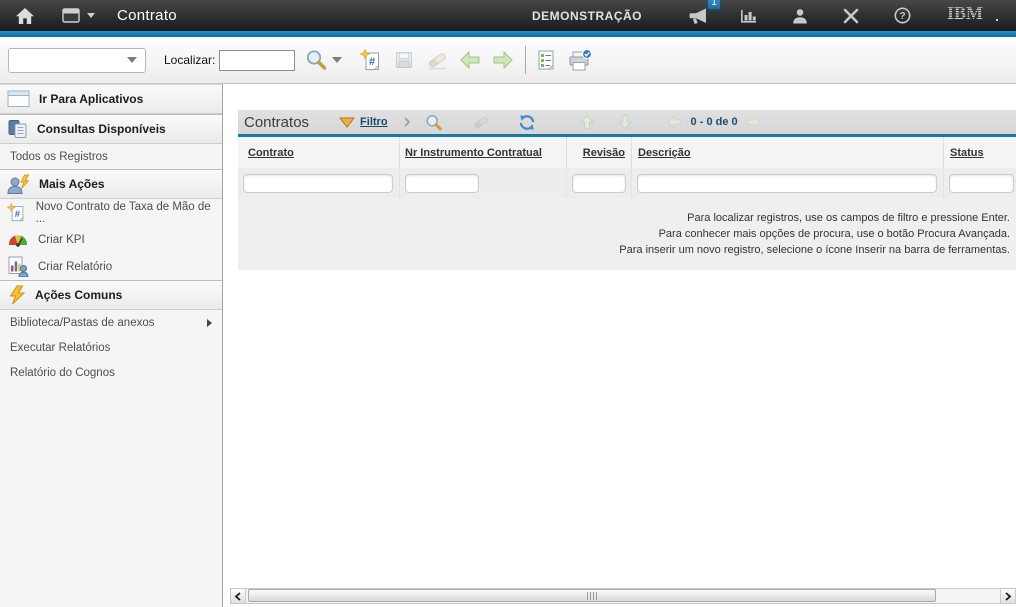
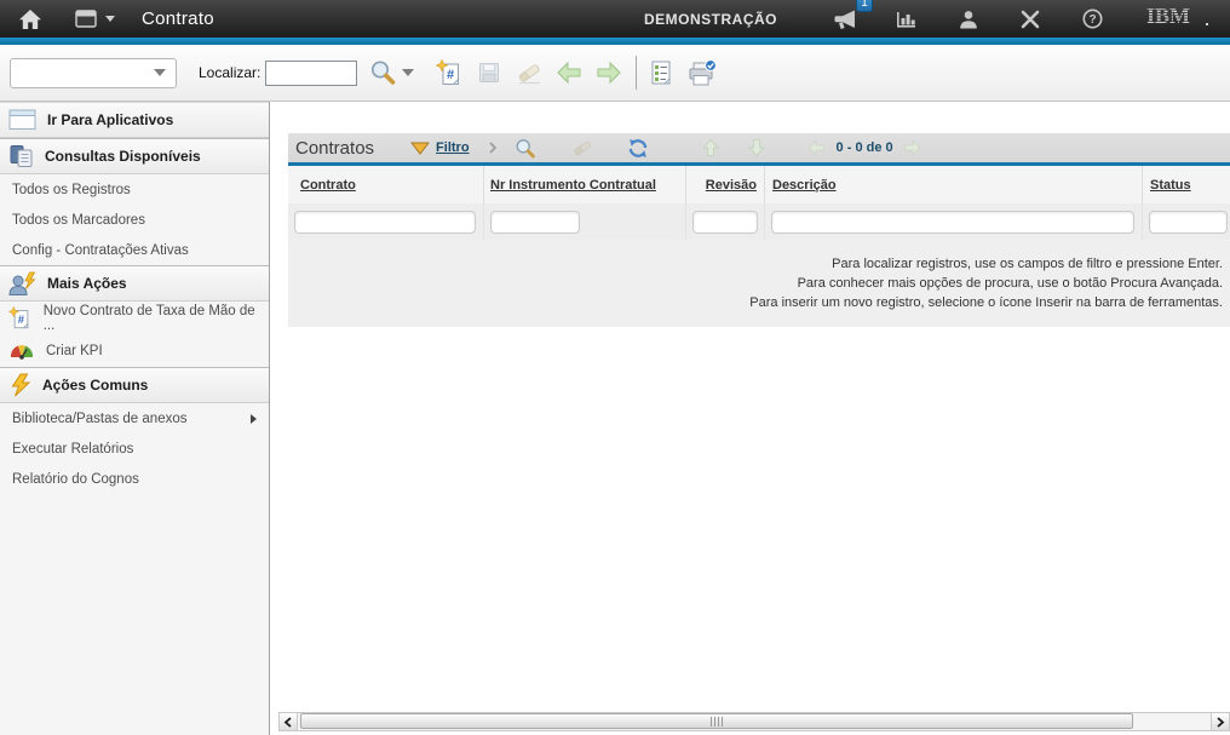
  Contrato
  DEMONSTRAÇÃO
  1
  ?
  Localizar:
  #
  Ir Para Aplicativos
  Consultas Disponíveis
  Todos os Registros
+ Todos os Marcadores
+ Config - Contratações Ativas
  Mais Ações
  #
  Novo Contrato de Taxa de Mão de ...
  Criar KPI
- Criar Relatório
  Ações Comuns
  Biblioteca/Pastas de anexos
  Executar Relatórios
  Relatório do Cognos
  Contratos
  Filtro
  0 - 0 de 0
  Contrato
  Nr Instrumento Contratual
  Revisão
  Descrição
  Status
  Para localizar registros, use os campos de filtro e pressione Enter.
  Para conhecer mais opções de procura, use o botão Procura Avançada.
  Para inserir um novo registro, selecione o ícone Inserir na barra de ferramentas.
